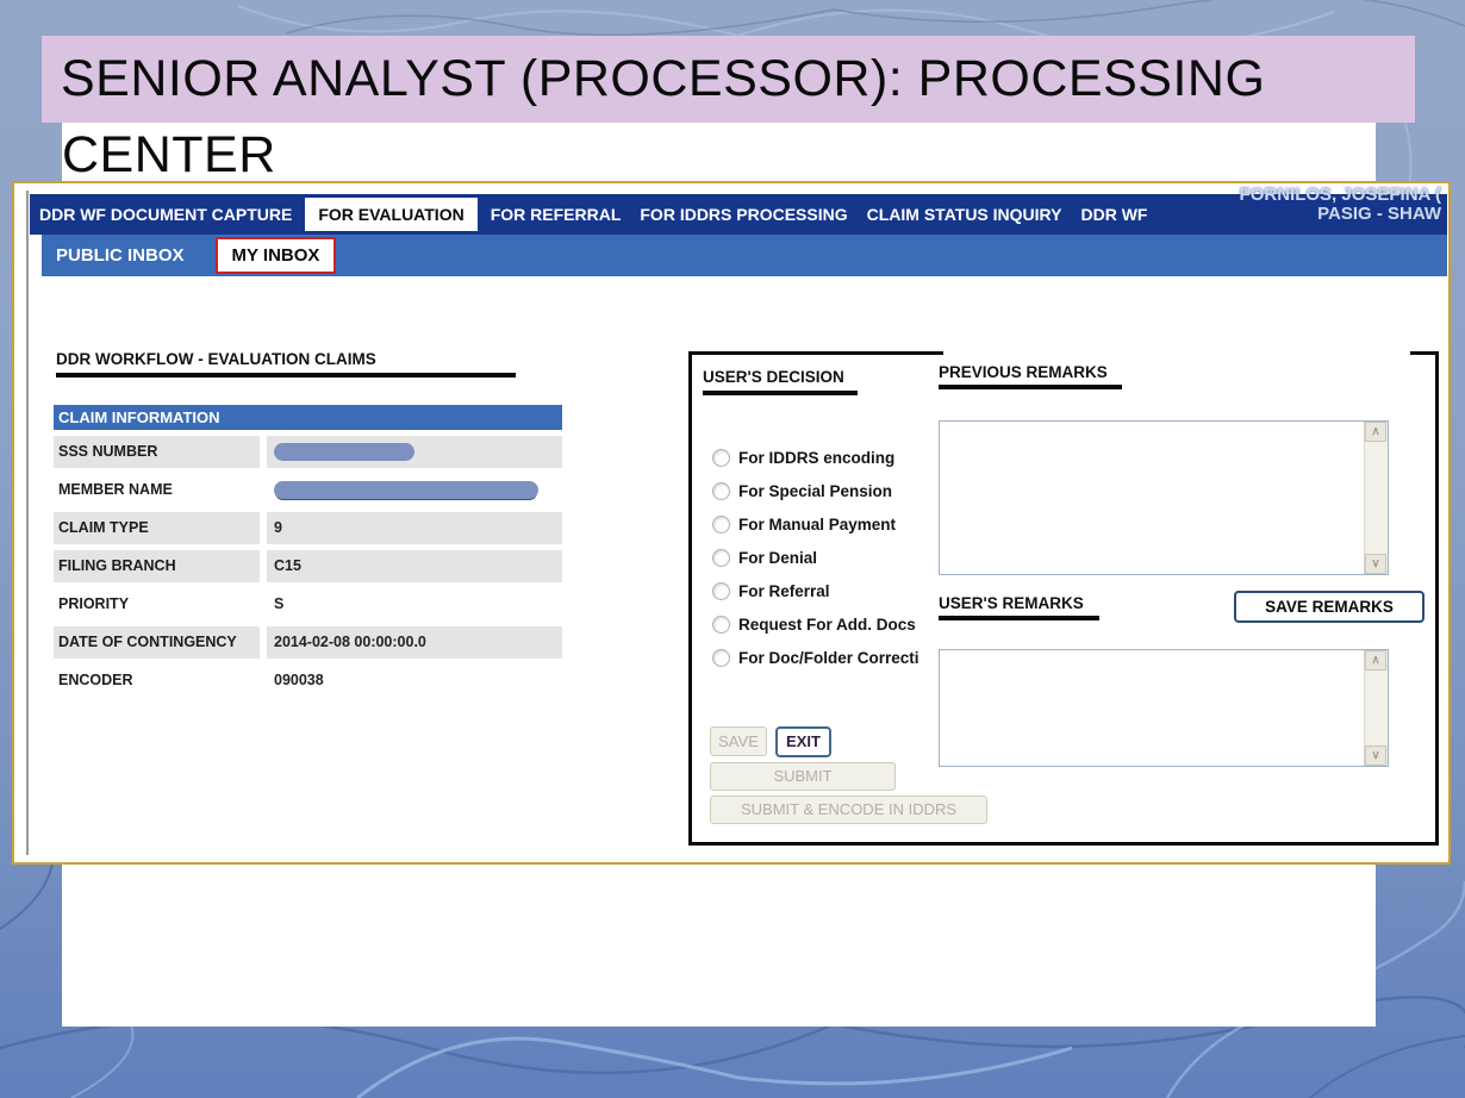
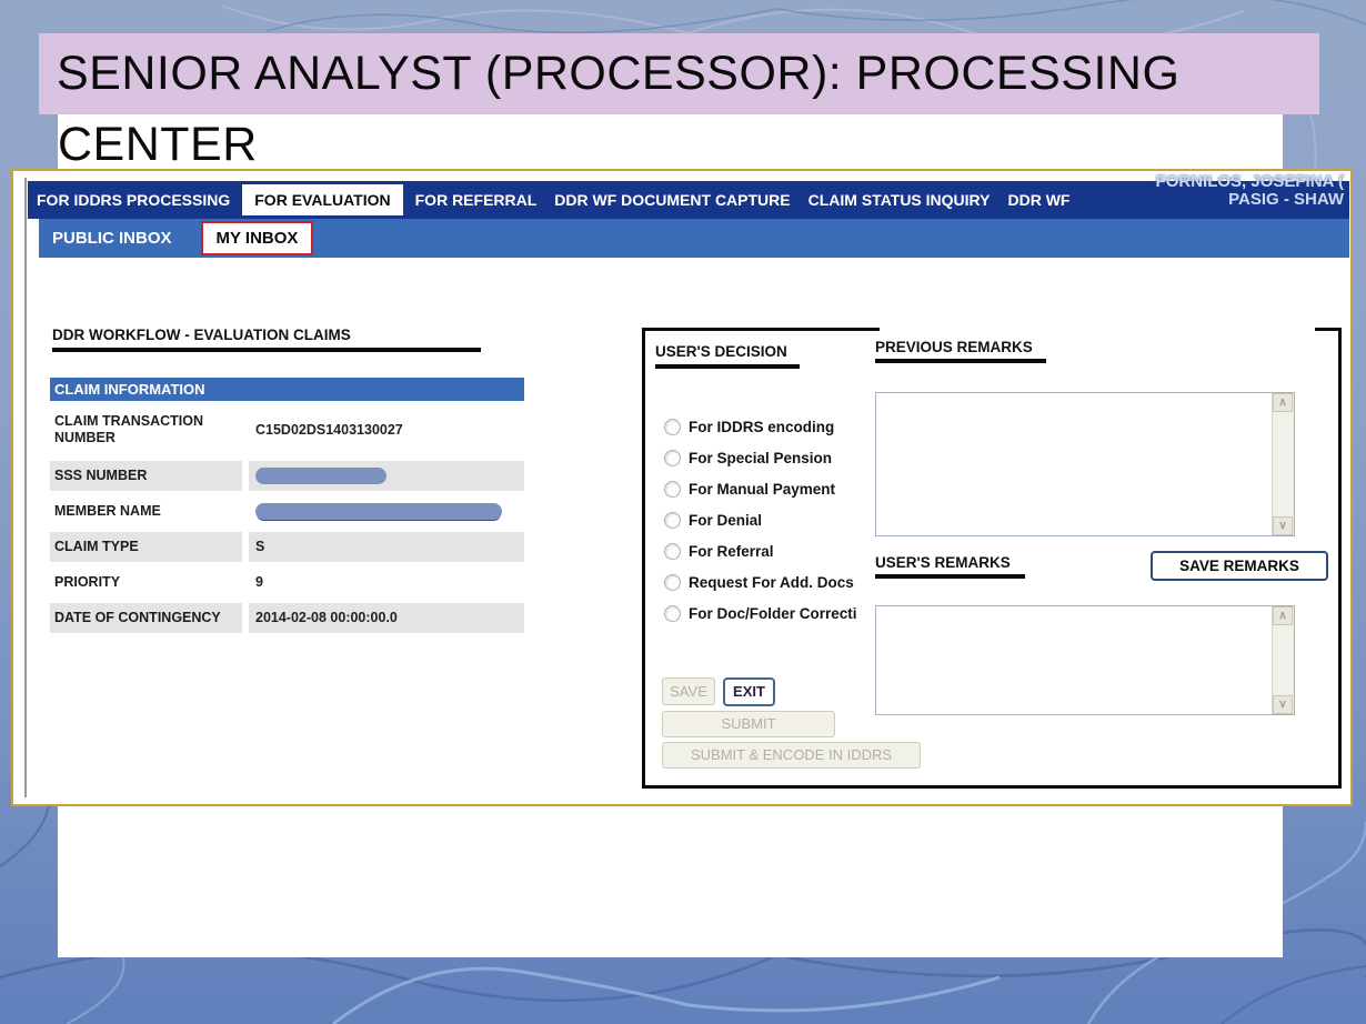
  SENIOR ANALYST (PROCESSOR): PROCESSING
  CENTER
- DDR WF DOCUMENT CAPTURE
+ FOR IDDRS PROCESSING
  FOR EVALUATION
  FOR REFERRAL
- FOR IDDRS PROCESSING
+ DDR WF DOCUMENT CAPTURE
  CLAIM STATUS INQUIRY
  DDR WF
  FORNILOS, JOSEFINA (
  PASIG - SHAW
  PUBLIC INBOX
  MY INBOX
  DDR WORKFLOW - EVALUATION CLAIMS
  CLAIM INFORMATION
+ CLAIM TRANSACTION NUMBER
+ C15D02DS1403130027
  SSS NUMBER
  MEMBER NAME
  CLAIM TYPE
- 9
+ S
- FILING BRANCH
- C15
  PRIORITY
- S
+ 9
  DATE OF CONTINGENCY
  2014-02-08 00:00:00.0
- ENCODER
- 090038
  USER'S DECISION
  For IDDRS encoding
  For Special Pension
  For Manual Payment
  For Denial
  For Referral
  Request For Add. Docs
  For Doc/Folder Correcti
  SAVE
  EXIT
  SUBMIT
  SUBMIT & ENCODE IN IDDRS
  PREVIOUS REMARKS
  ∧
  ∨
  USER'S REMARKS
  SAVE REMARKS
  ∧
  ∨
